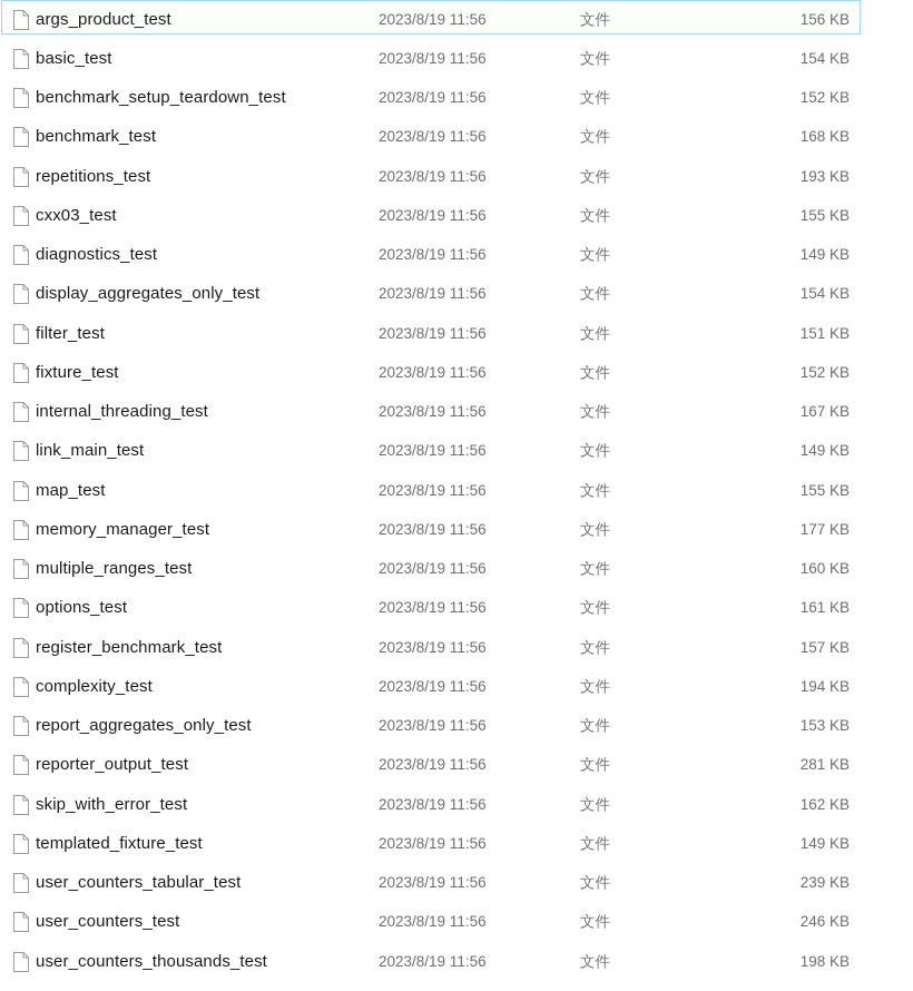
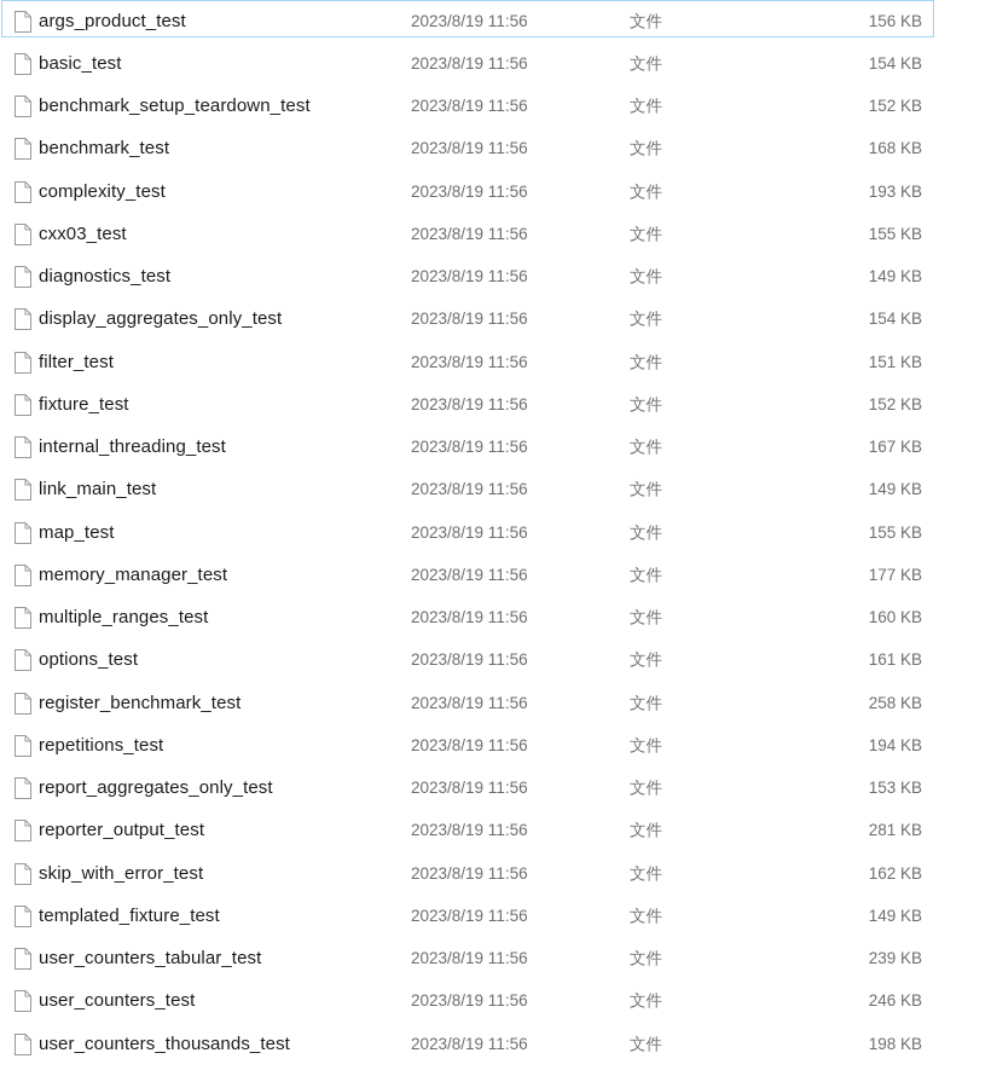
  args_product_test
  2023/8/19 11:56
  文件
  156 KB
  basic_test
  2023/8/19 11:56
  文件
  154 KB
  benchmark_setup_teardown_test
  2023/8/19 11:56
  文件
  152 KB
  benchmark_test
  2023/8/19 11:56
  文件
  168 KB
- repetitions_test
+ complexity_test
  2023/8/19 11:56
  文件
  193 KB
  cxx03_test
  2023/8/19 11:56
  文件
  155 KB
  diagnostics_test
  2023/8/19 11:56
  文件
  149 KB
  display_aggregates_only_test
  2023/8/19 11:56
  文件
  154 KB
  filter_test
  2023/8/19 11:56
  文件
  151 KB
  fixture_test
  2023/8/19 11:56
  文件
  152 KB
  internal_threading_test
  2023/8/19 11:56
  文件
  167 KB
  link_main_test
  2023/8/19 11:56
  文件
  149 KB
  map_test
  2023/8/19 11:56
  文件
  155 KB
  memory_manager_test
  2023/8/19 11:56
  文件
  177 KB
  multiple_ranges_test
  2023/8/19 11:56
  文件
  160 KB
  options_test
  2023/8/19 11:56
  文件
  161 KB
  register_benchmark_test
  2023/8/19 11:56
  文件
- 157 KB
+ 258 KB
- complexity_test
+ repetitions_test
  2023/8/19 11:56
  文件
  194 KB
  report_aggregates_only_test
  2023/8/19 11:56
  文件
  153 KB
  reporter_output_test
  2023/8/19 11:56
  文件
  281 KB
  skip_with_error_test
  2023/8/19 11:56
  文件
  162 KB
  templated_fixture_test
  2023/8/19 11:56
  文件
  149 KB
  user_counters_tabular_test
  2023/8/19 11:56
  文件
  239 KB
  user_counters_test
  2023/8/19 11:56
  文件
  246 KB
  user_counters_thousands_test
  2023/8/19 11:56
  文件
  198 KB
